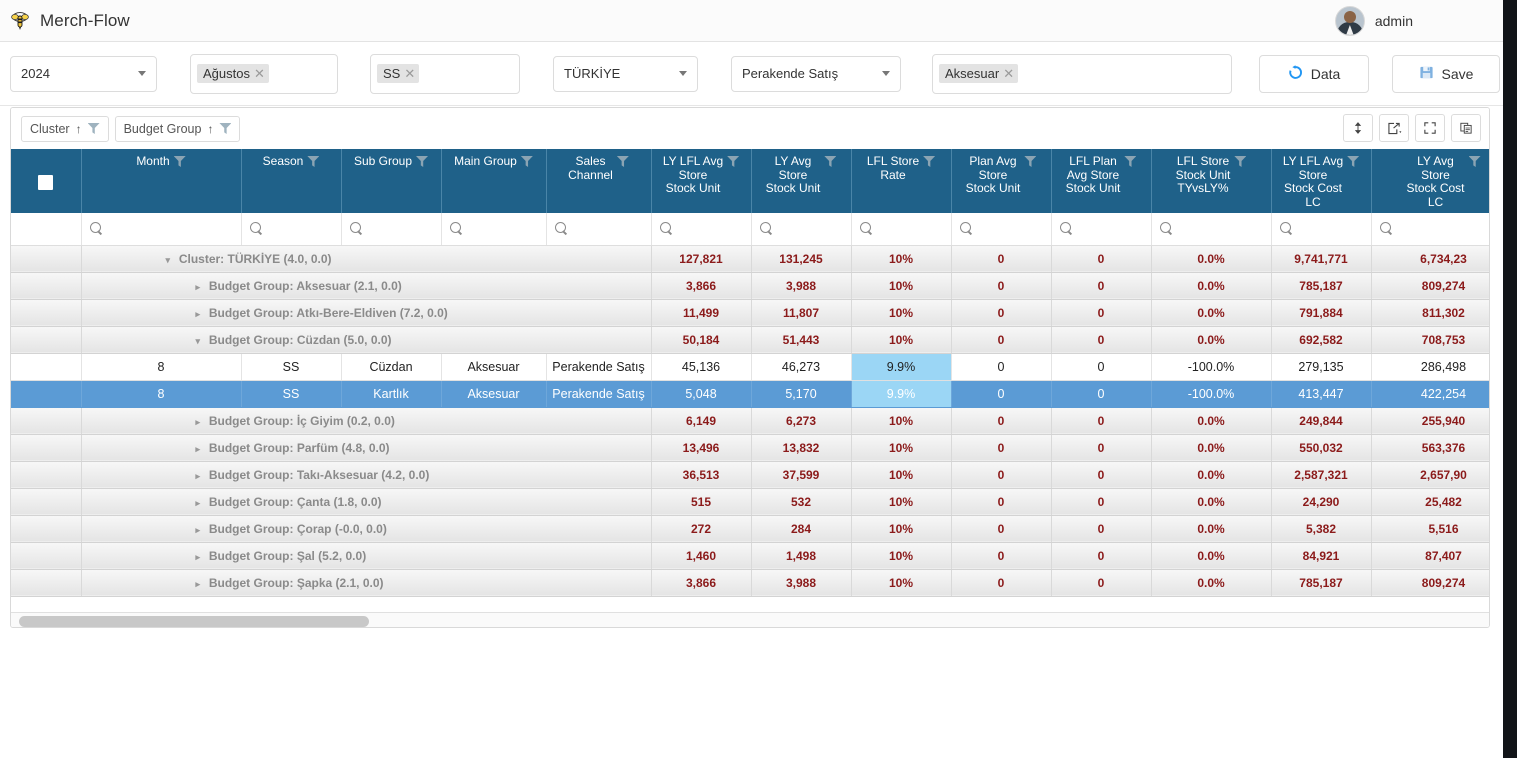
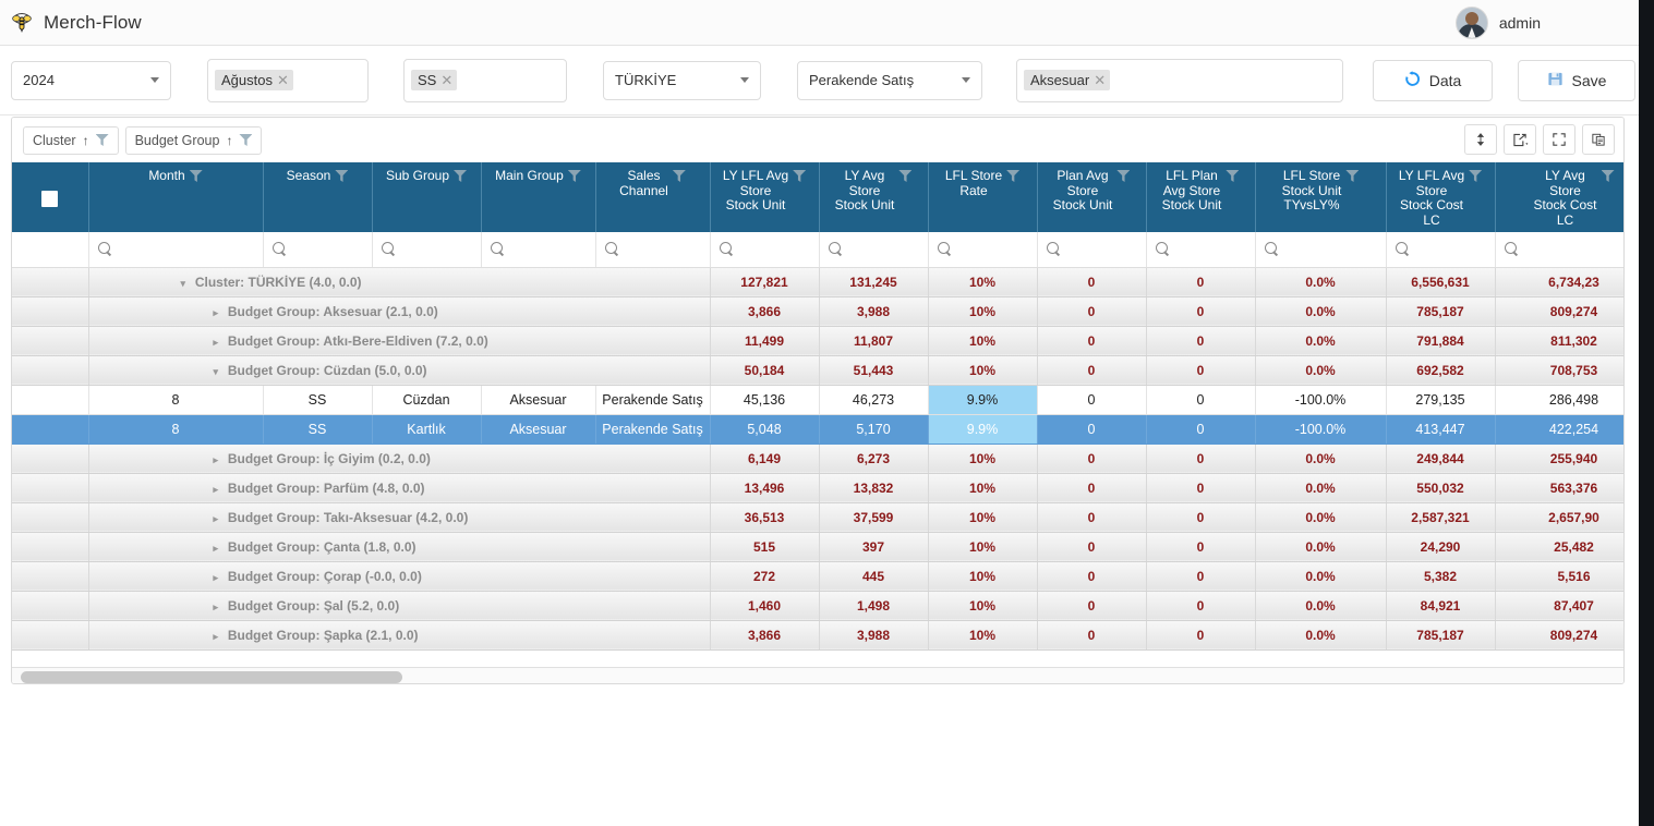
  Merch-Flow
  admin
  2024
  Ağustos
  ✕
  SS
  ✕
  TÜRKİYE
  Perakende Satış
  Aksesuar
  ✕
  Data
  Save
  Cluster
  ↑
  Budget Group
  ↑
  	Month	Season	Sub Group	Main Group	SalesChannel	LY LFL AvgStoreStock Unit	LY AvgStoreStock Unit	LFL StoreRate	Plan AvgStoreStock Unit	LFL PlanAvg StoreStock Unit	LFL StoreStock UnitTYvsLY%	LY LFL AvgStoreStock CostLC	LY AvgStoreStock CostLC
- 	▾ Cluster: TÜRKİYE (4.0, 0.0)	127,821	131,245	10%	0	0	0.0%	9,741,771	6,734,23
+ 	▾ Cluster: TÜRKİYE (4.0, 0.0)	127,821	131,245	10%	0	0	0.0%	6,556,631	6,734,23
  	▸ Budget Group: Aksesuar (2.1, 0.0)	3,866	3,988	10%	0	0	0.0%	785,187	809,274
  	▸ Budget Group: Atkı-Bere-Eldiven (7.2, 0.0)	11,499	11,807	10%	0	0	0.0%	791,884	811,302
  	▾ Budget Group: Cüzdan (5.0, 0.0)	50,184	51,443	10%	0	0	0.0%	692,582	708,753
  	8	SS	Cüzdan	Aksesuar	Perakende Satış	45,136	46,273	9.9%	0	0	-100.0%	279,135	286,498
  	8	SS	Kartlık	Aksesuar	Perakende Satış	5,048	5,170	9.9%	0	0	-100.0%	413,447	422,254
  	▸ Budget Group: İç Giyim (0.2, 0.0)	6,149	6,273	10%	0	0	0.0%	249,844	255,940
  	▸ Budget Group: Parfüm (4.8, 0.0)	13,496	13,832	10%	0	0	0.0%	550,032	563,376
  	▸ Budget Group: Takı-Aksesuar (4.2, 0.0)	36,513	37,599	10%	0	0	0.0%	2,587,321	2,657,90
- 	▸ Budget Group: Çanta (1.8, 0.0)	515	532	10%	0	0	0.0%	24,290	25,482
+ 	▸ Budget Group: Çanta (1.8, 0.0)	515	397	10%	0	0	0.0%	24,290	25,482
- 	▸ Budget Group: Çorap (-0.0, 0.0)	272	284	10%	0	0	0.0%	5,382	5,516
+ 	▸ Budget Group: Çorap (-0.0, 0.0)	272	445	10%	0	0	0.0%	5,382	5,516
  	▸ Budget Group: Şal (5.2, 0.0)	1,460	1,498	10%	0	0	0.0%	84,921	87,407
  	▸ Budget Group: Şapka (2.1, 0.0)	3,866	3,988	10%	0	0	0.0%	785,187	809,274
